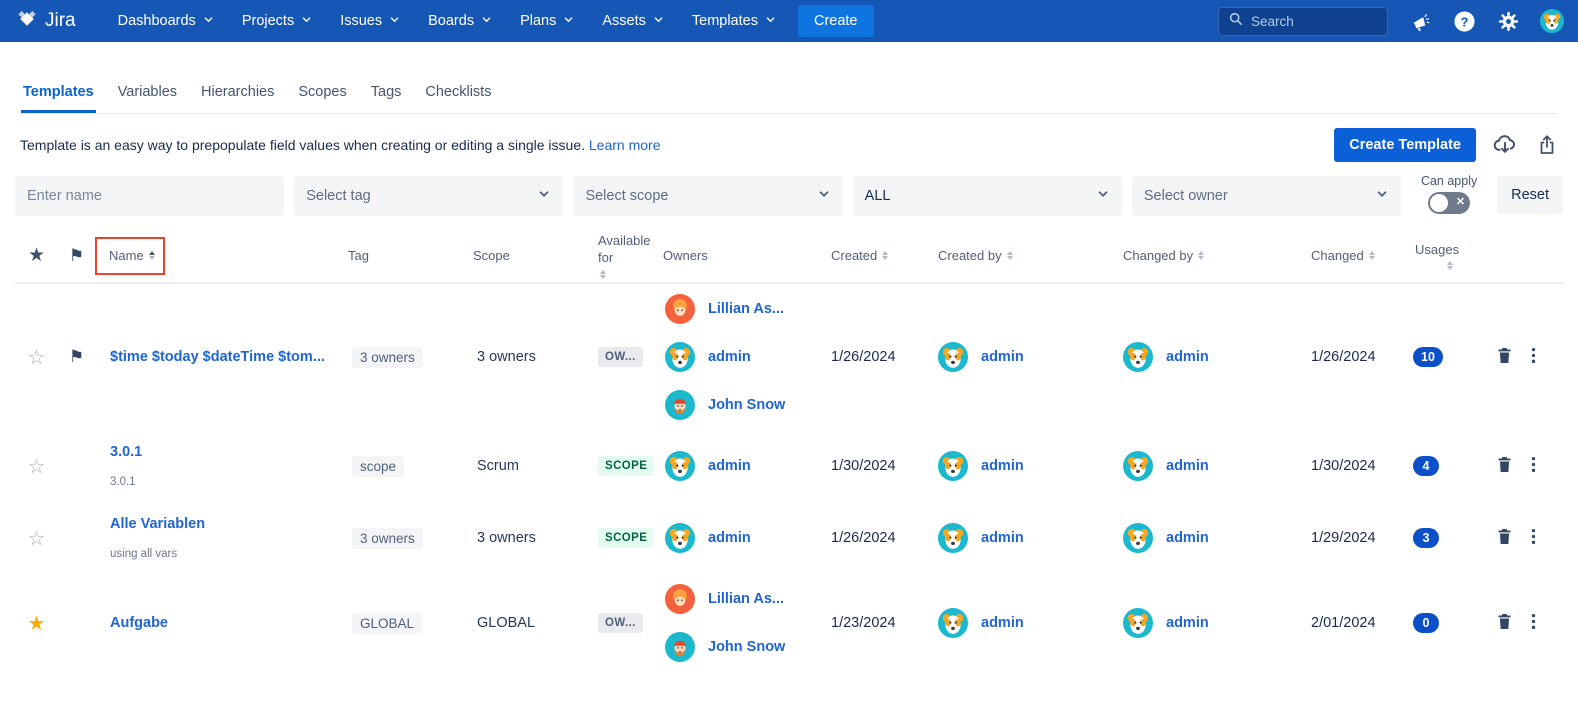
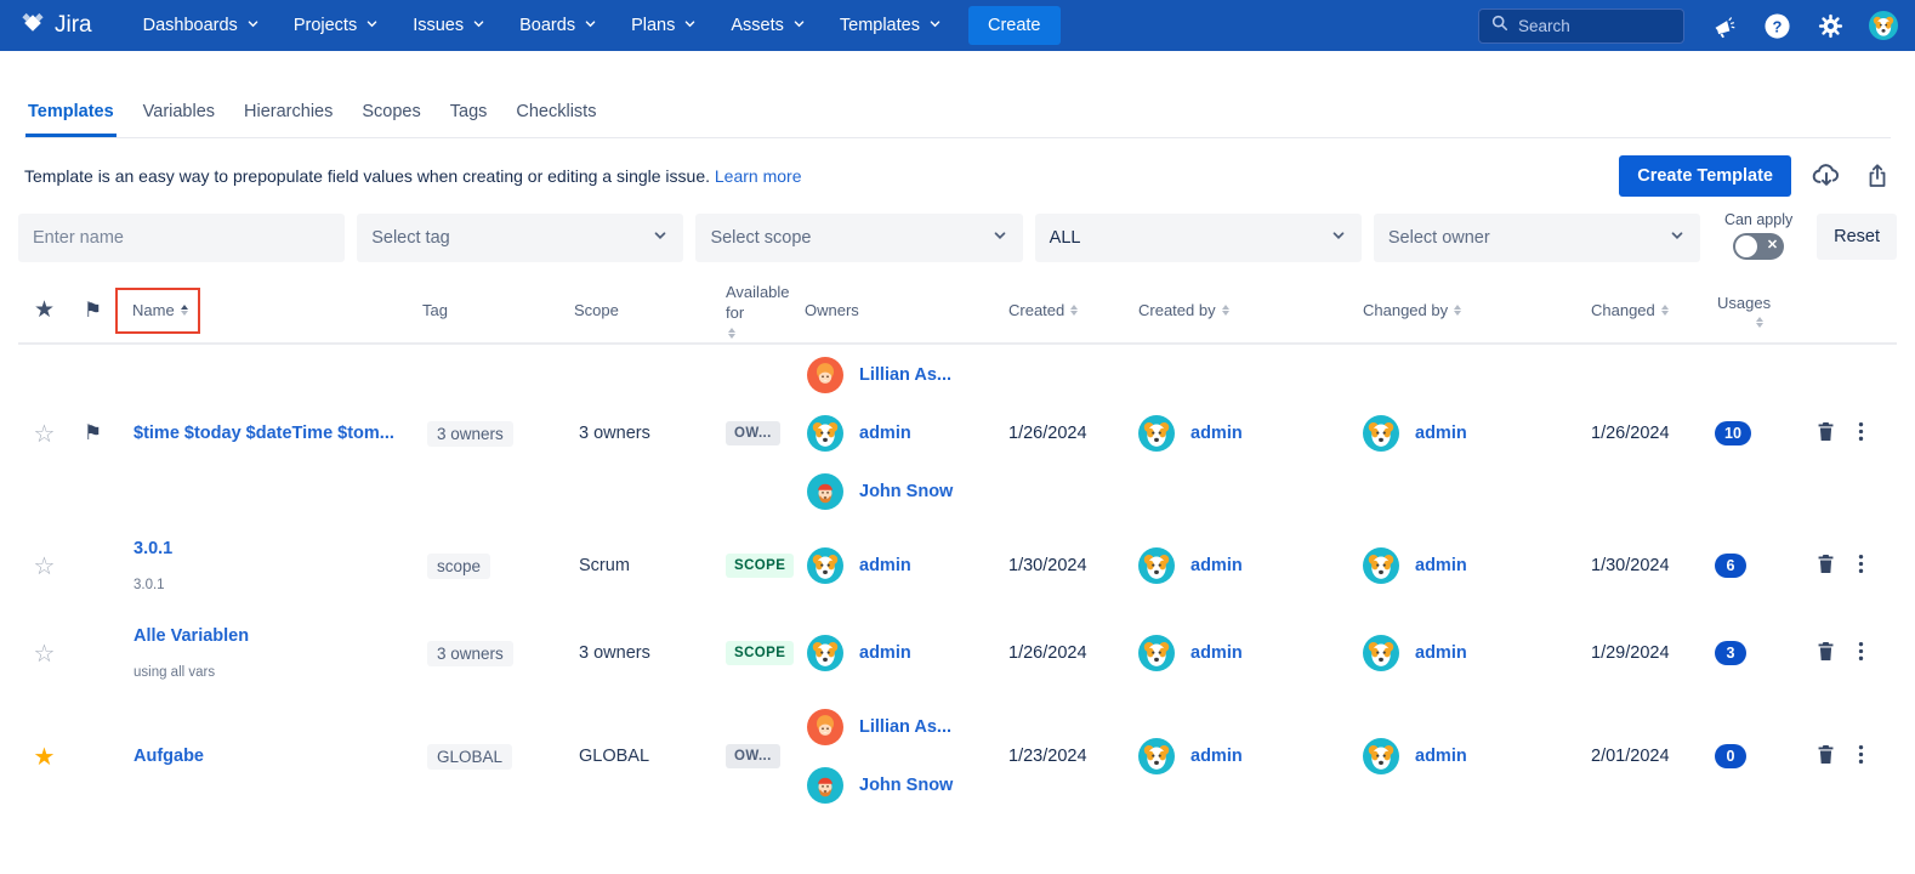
  Jira
  Dashboards
  Projects
  Issues
  Boards
  Plans
  Assets
  Templates
  Create
  Search
  ?
  Templates
  Variables
  Hierarchies
  Scopes
  Tags
  Checklists
  Template is an easy way to prepopulate field values when creating or editing a single issue. Learn more
  Create Template
  Enter name
  Select tag
  Select scope
  ALL
  Select owner
  Can apply
  ✕
  Reset
  ★
  ⚑
  Name
  Tag
  Scope
  Available for
  Owners
  Created
  Created by
  Changed by
  Changed
  Usages
  ☆
  ⚑
  $time $today $dateTime $tom...
  3 owners
  3 owners
  OW...
  Lillian As...
  admin
  John Snow
  1/26/2024
  admin
  admin
  1/26/2024
  10
  ☆
  3.0.1
  3.0.1
  scope
  Scrum
  SCOPE
  admin
  1/30/2024
  admin
  admin
  1/30/2024
- 4
+ 6
  ☆
  Alle Variablen
  using all vars
  3 owners
  3 owners
  SCOPE
  admin
  1/26/2024
  admin
  admin
  1/29/2024
  3
  ★
  Aufgabe
  GLOBAL
  GLOBAL
  OW...
  Lillian As...
  John Snow
  1/23/2024
  admin
  admin
  2/01/2024
  0
